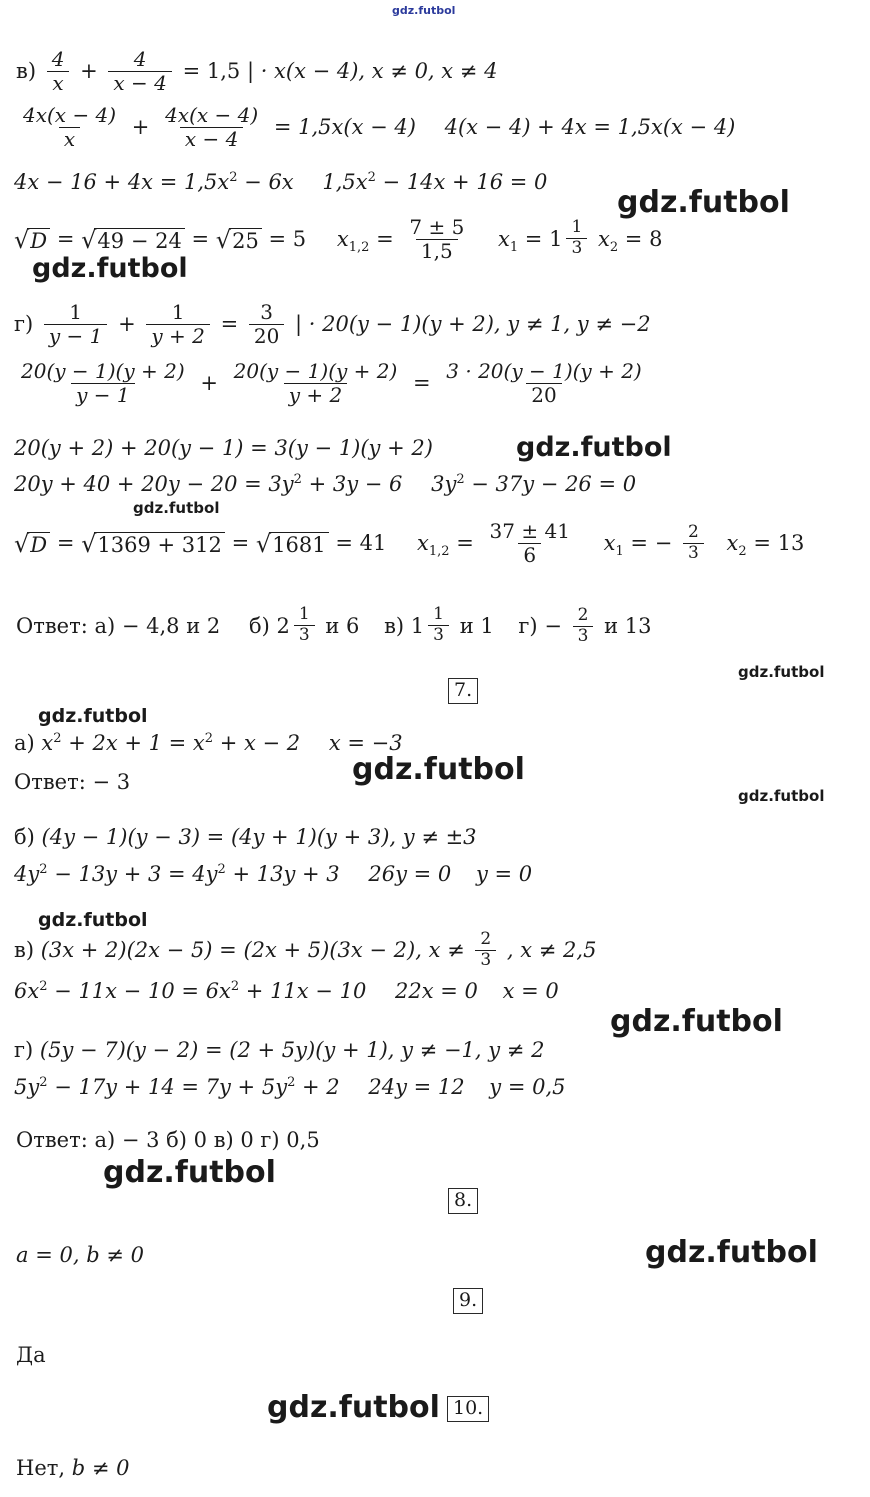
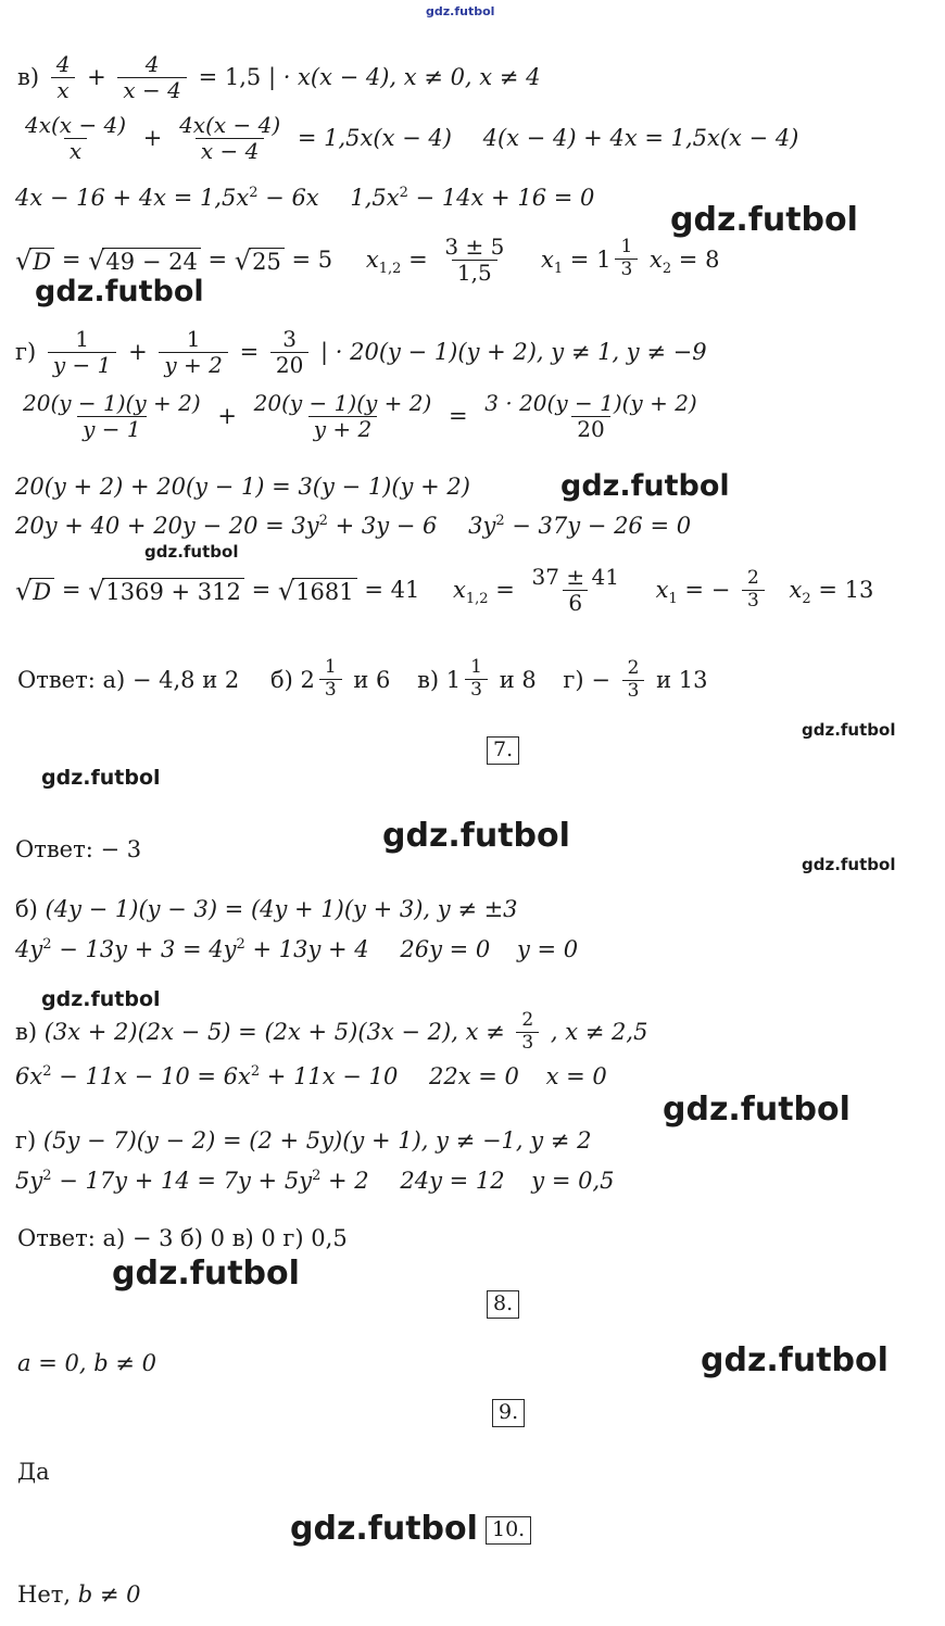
  gdz.futbol
  в)
  4
  x
  +
  4
  x − 4
  = 1,5 | · x(x − 4), x ≠ 0, x ≠ 4
  4x(x − 4)
  x
  +
  4x(x − 4)
  x − 4
  = 1,5x(x − 4) 4(x − 4) + 4x = 1,5x(x − 4)
  4x − 16 + 4x = 1,5x2 − 6x 1,5x2 − 14x + 16 = 0
  √
  D
  =
  √
  49 − 24
  =
  √
  25
  = 5 x1,2 =
- 7 ± 5
+ 3 ± 5
  1,5
  x1 =
  1
  1
  3
  x2 = 8
  gdz.futbol
  gdz.futbol
  г)
  1
  y − 1
  +
  1
  y + 2
  =
  3
  20
- | · 20(y − 1)(y + 2), y ≠ 1, y ≠ −2
+ | · 20(y − 1)(y + 2), y ≠ 1, y ≠ −9
  20(y − 1)(y + 2)
  y − 1
  +
  20(y − 1)(y + 2)
  y + 2
  =
  3 · 20(y − 1)(y + 2)
  20
  20(y + 2) + 20(y − 1) = 3(y − 1)(y + 2)
  20y + 40 + 20y − 20 = 3y2 + 3y − 6 3y2 − 37y − 26 = 0
  √
  D
  =
  √
  1369 + 312
  =
  √
  1681
  = 41 x1,2 =
  37 ± 41
  6
  x1 = −
  2
  3
  x2 = 13
  gdz.futbol
  gdz.futbol
  Ответ: а) − 4,8 и 2 б)
  2
  1
  3
  и 6 в)
  1
  1
  3
- и 1 г) −
+ и 8 г) −
  2
  3
  и 13
  7.
  gdz.futbol
  gdz.futbol
- а) x2 + 2x + 1 = x2 + x − 2 x = −3
  Ответ: − 3
  gdz.futbol
  gdz.futbol
  б) (4y − 1)(y − 3) = (4y + 1)(y + 3), y ≠ ±3
- 4y2 − 13y + 3 = 4y2 + 13y + 3 26y = 0 y = 0
+ 4y2 − 13y + 3 = 4y2 + 13y + 4 26y = 0 y = 0
  gdz.futbol
  в) (3x + 2)(2x − 5) = (2x + 5)(3x − 2), x ≠
  2
  3
  , x ≠ 2,5
  6x2 − 11x − 10 = 6x2 + 11x − 10 22x = 0 x = 0
  gdz.futbol
  г) (5y − 7)(y − 2) = (2 + 5y)(y + 1), y ≠ −1, y ≠ 2
  5y2 − 17y + 14 = 7y + 5y2 + 2 24y = 12 y = 0,5
  Ответ: а) − 3 б) 0 в) 0 г) 0,5
  gdz.futbol
  8.
  a = 0, b ≠ 0
  gdz.futbol
  9.
  Да
  gdz.futbol
  10.
  Нет, b ≠ 0
